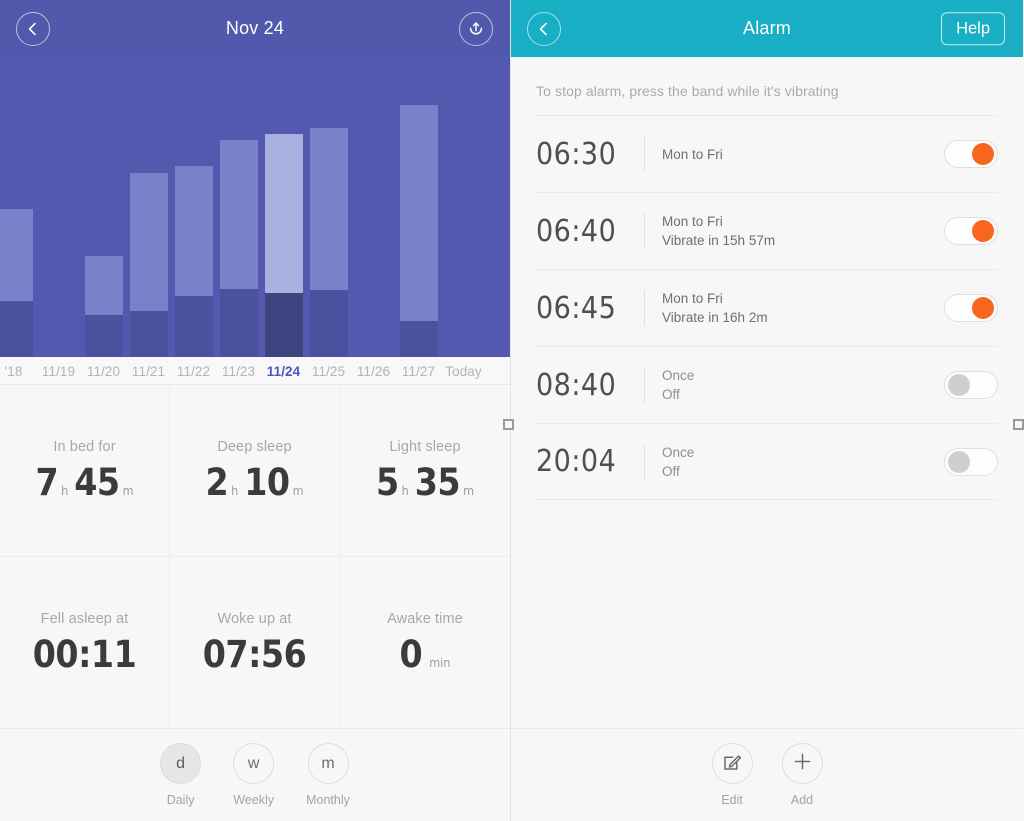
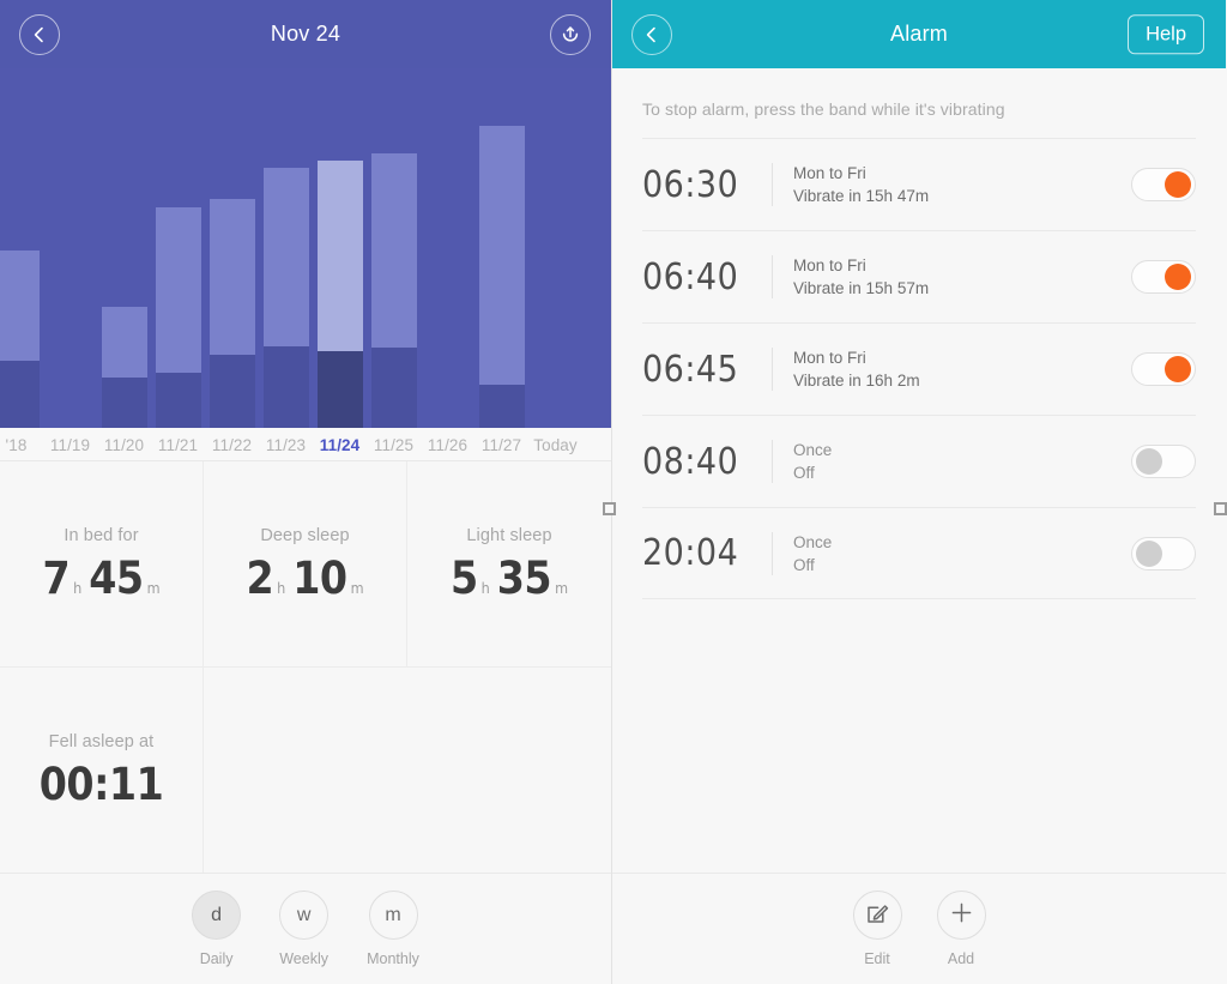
  Nov 24
  '18
  11/19
  11/20
  11/21
  11/22
  11/23
  11/24
  11/25
  11/26
  11/27
  Today
  In bed for
  7
  h
  45
  m
  Deep sleep
  2
  h
  10
  m
  Light sleep
  5
  h
  35
  m
  Fell asleep at
  00:11
- Woke up at
- 07:56
- Awake time
- 0
- min
  d
  Daily
  w
  Weekly
  m
  Monthly
  Alarm
  Help
  To stop alarm, press the band while it's vibrating
  06:30
  Mon to Fri
+ Vibrate in 15h 47m
  06:40
  Mon to Fri
  Vibrate in 15h 57m
  06:45
  Mon to Fri
  Vibrate in 16h 2m
  08:40
  Once
  Off
  20:04
  Once
  Off
  Edit
  Add
